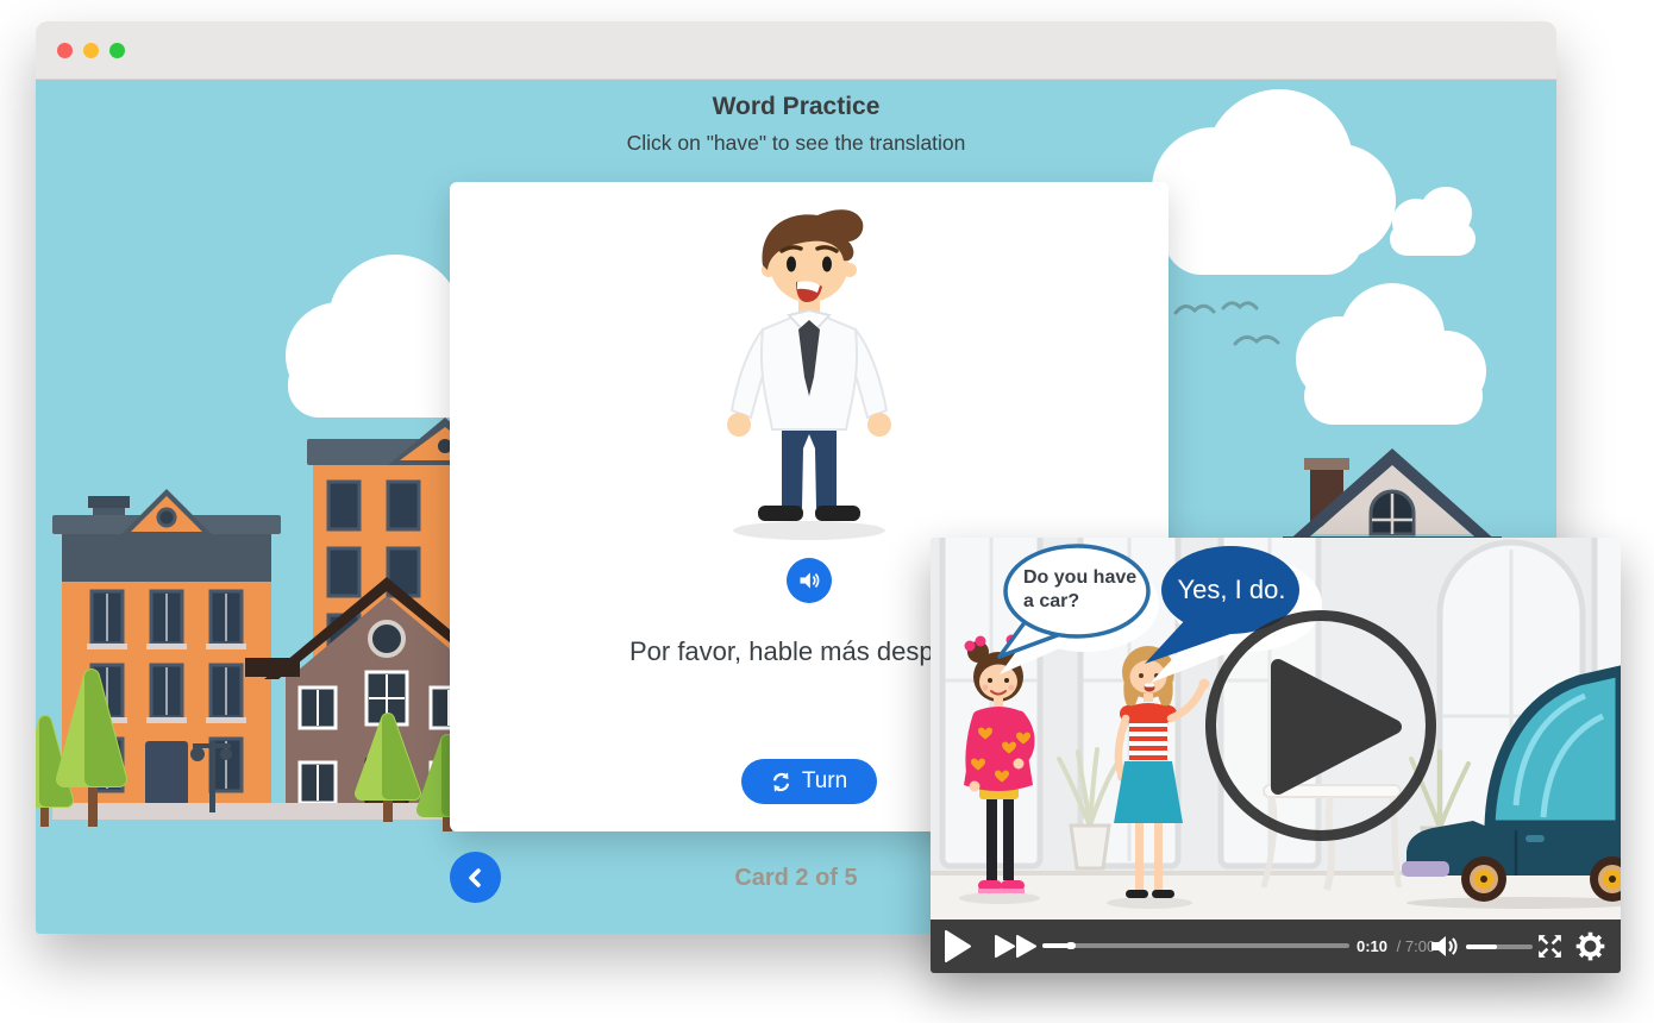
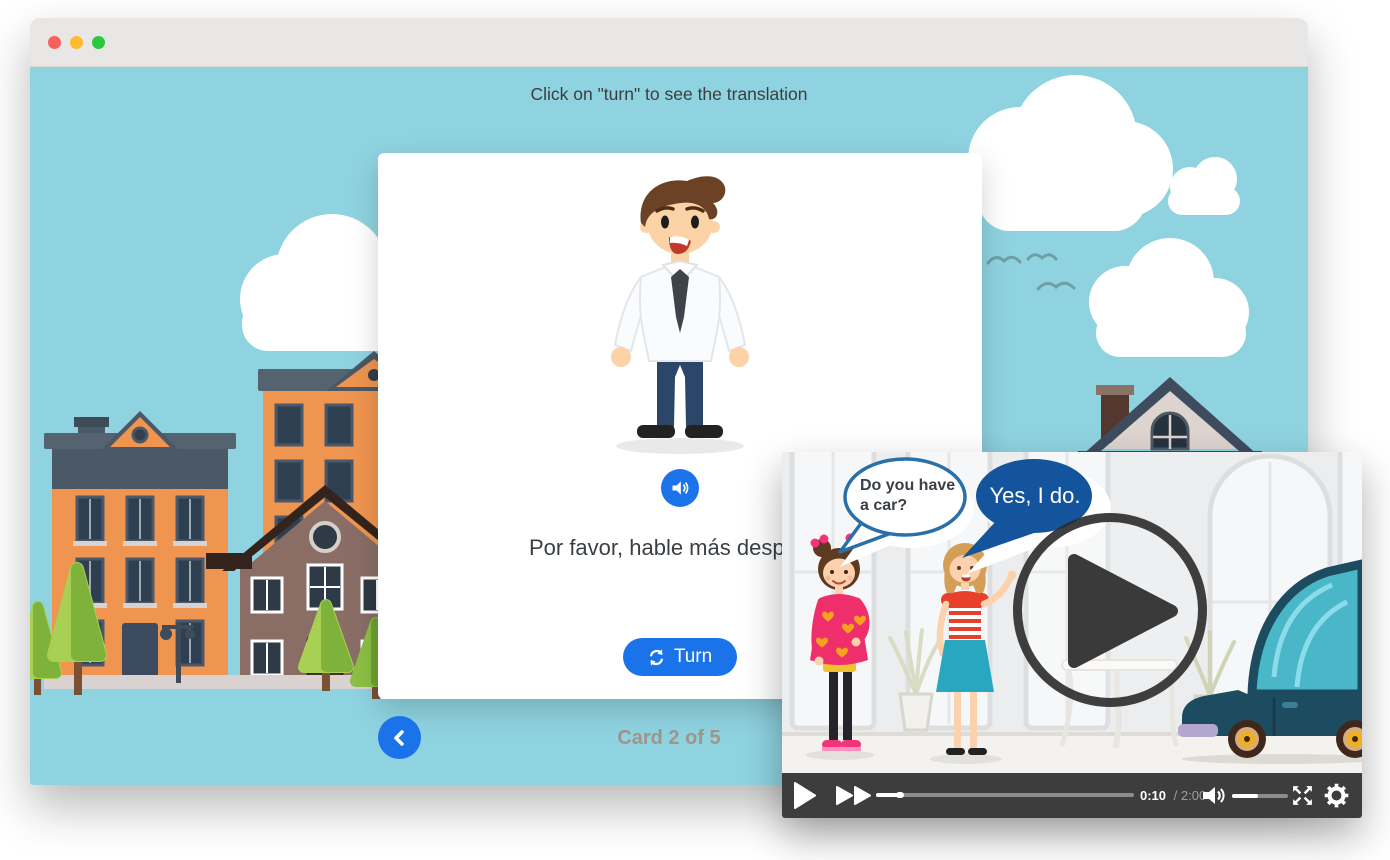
- Word Practice
- Click on "have" to see the translation
+ Click on "turn" to see the translation
  Por favor, hable más desp
  Turn
  Card 2 of 5
  Do you have
  a car?
  Yes, I do.
- 0:10 / 7:00
+ 0:10 / 2:00
